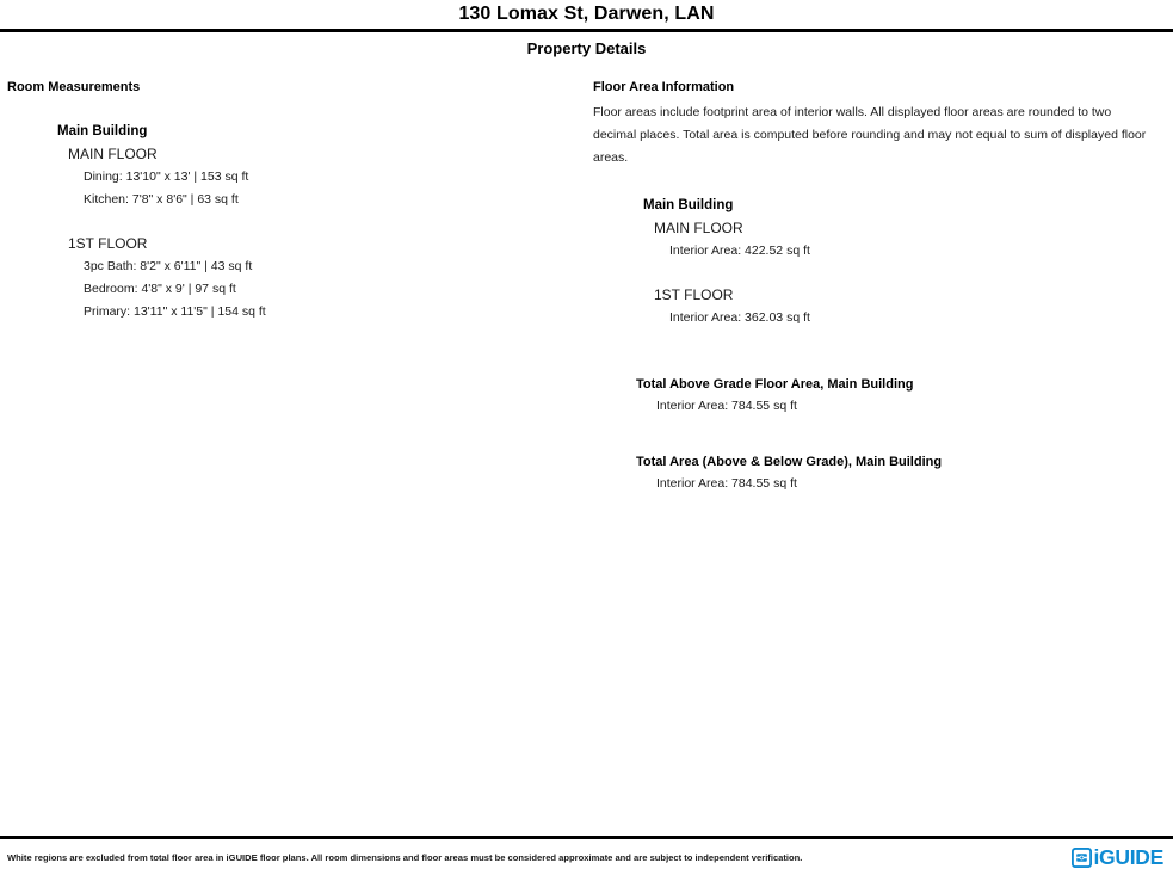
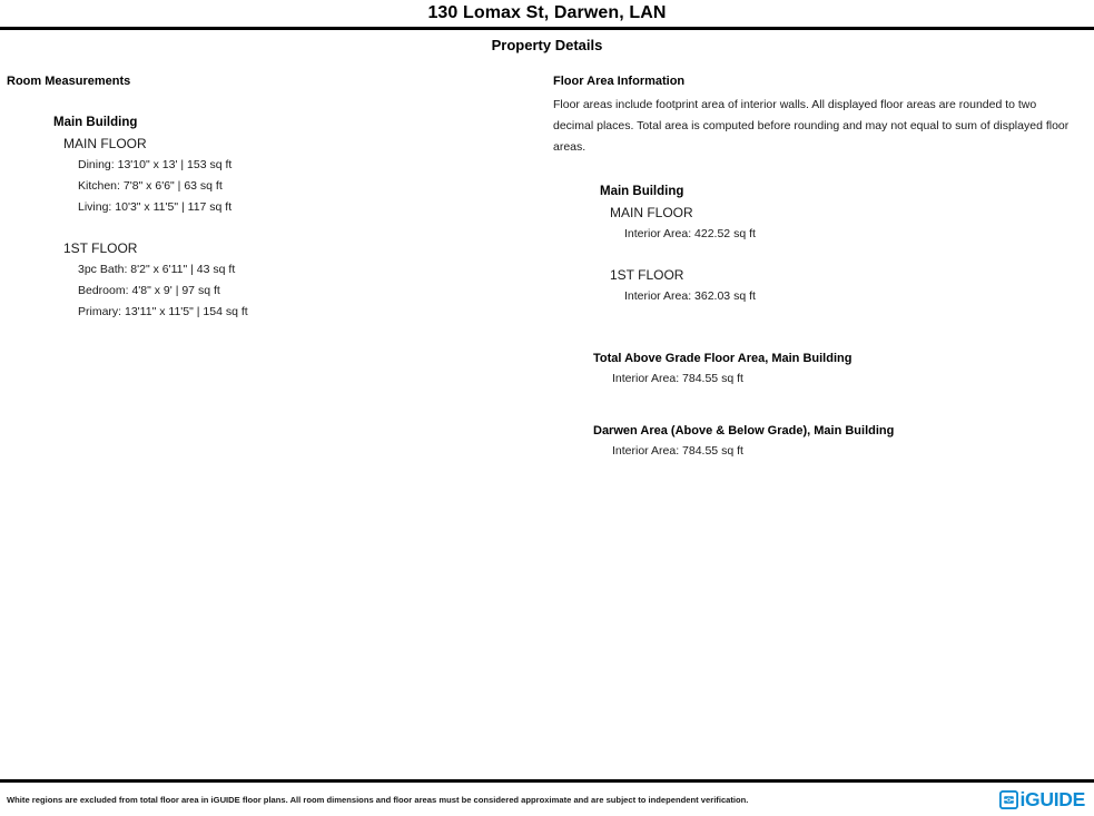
  130 Lomax St, Darwen, LAN
  Property Details
  Room Measurements
  Main Building
  MAIN FLOOR
  Dining: 13'10" x 13' | 153 sq ft
- Kitchen: 7'8" x 8'6" | 63 sq ft
+ Kitchen: 7'8" x 6'6" | 63 sq ft
+ Living: 10'3" x 11'5" | 117 sq ft
  1ST FLOOR
  3pc Bath: 8'2" x 6'11" | 43 sq ft
  Bedroom: 4'8" x 9' | 97 sq ft
  Primary: 13'11" x 11'5" | 154 sq ft
  Floor Area Information
  Floor areas include footprint area of interior walls. All displayed floor areas are rounded to two decimal places. Total area is computed before rounding and may not equal to sum of displayed floor areas.
  Main Building
  MAIN FLOOR
  Interior Area: 422.52 sq ft
  1ST FLOOR
  Interior Area: 362.03 sq ft
  Total Above Grade Floor Area, Main Building
  Interior Area: 784.55 sq ft
- Total Area (Above & Below Grade), Main Building
+ Darwen Area (Above & Below Grade), Main Building
  Interior Area: 784.55 sq ft
  White regions are excluded from total floor area in iGUIDE floor plans. All room dimensions and floor areas must be considered approximate and are subject to independent verification.
  iGUIDE
